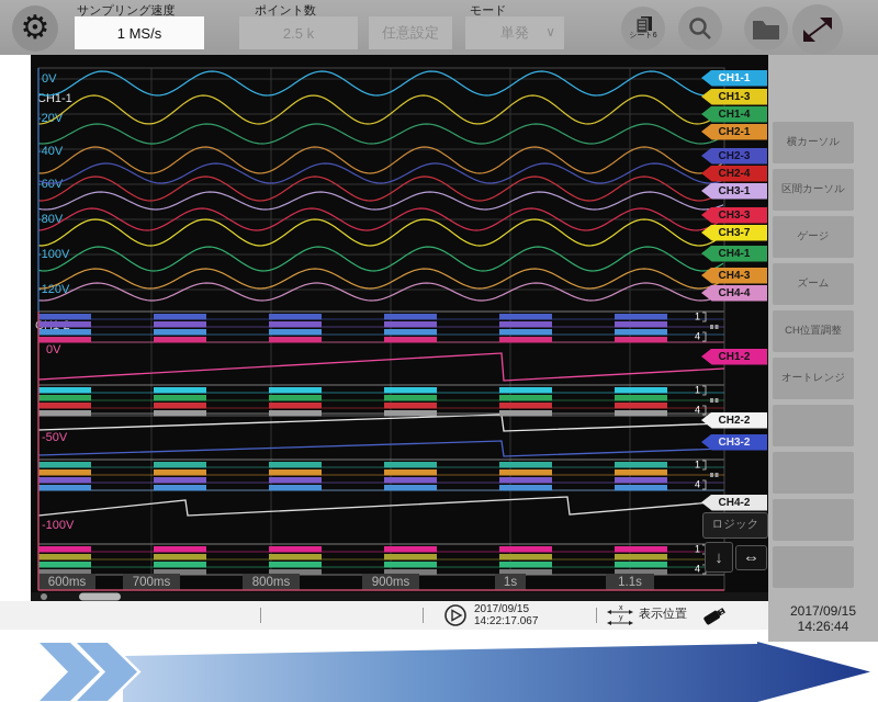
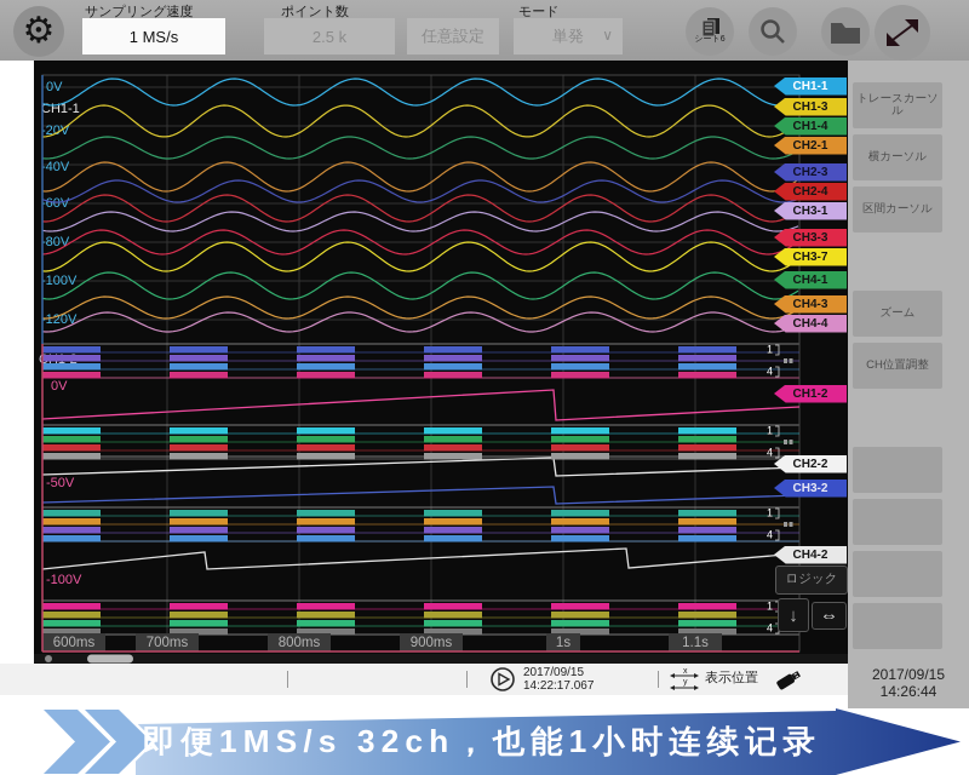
  ⚙
  サンプリング速度
  1 MS/s
  ポイント数
  2.5 k
  任意設定
  モード
  単発
  ∨
  0V
  CH1-1
  -20V
  -40V
  -60V
  -80V
  -100V
  -120V
  0V
  -50V
  -100V
  1
  4
  1
  4
  1
  4
  1
  4
  600ms
  700ms
  800ms
  900ms
  1s
  1.1s
  CH1-1
  CH1-3
  CH1-4
  CH2-1
  CH2-3
  CH2-4
  CH3-1
  CH3-3
  CH3-7
  CH4-1
  CH4-3
  CH4-4
  CH1-2
  CH2-2
  CH3-2
  CH4-2
  ロジック
  ↓
  ⇔
  2017/09/15
  14:26:44
+ トレースカーソル
  横カーソル
  区間カーソル
- ゲージ
  ズーム
  CH位置調整
- オートレンジ
  2017/09/15
  14:22:17.067
  表示位置
+ 即便1MS/s 32ch，也能1小时连续记录
